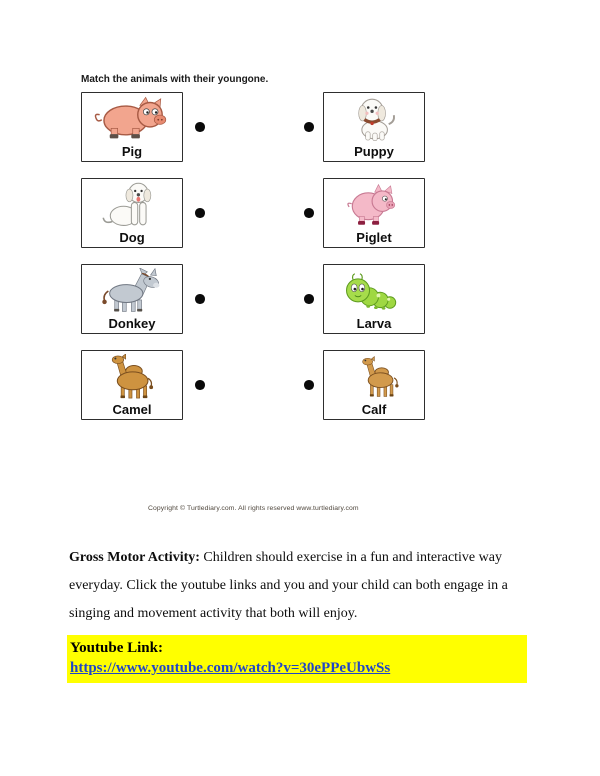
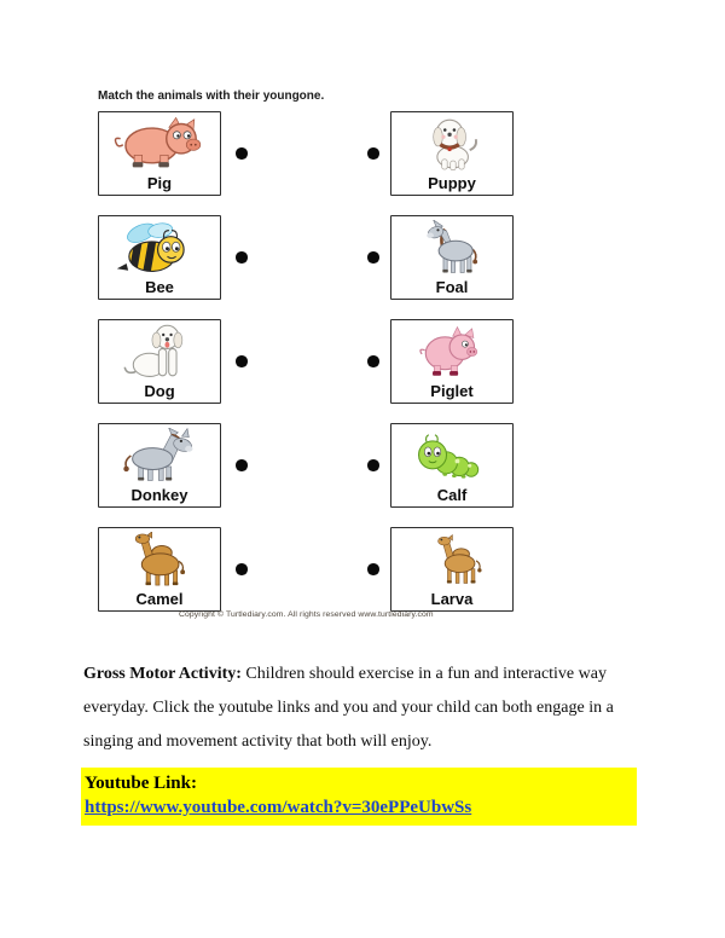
  Match the animals with their youngone.
  Pig
  Puppy
+ Bee
+ Foal
  Dog
  Piglet
  Donkey
- Larva
+ Calf
  Camel
- Calf
+ Larva
  Gross Motor Activity: Children should exercise in a fun and interactive way
  everyday. Click the youtube links and you and your child can both engage in a
  singing and movement activity that both will enjoy.
  Youtube Link:
  https://www.youtube.com/watch?v=30ePPeUbwSs
